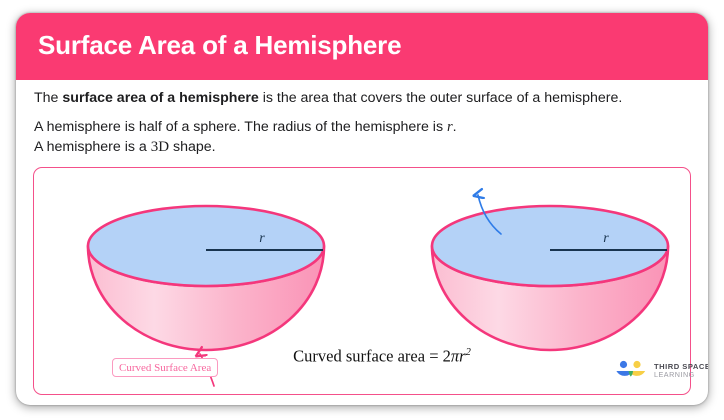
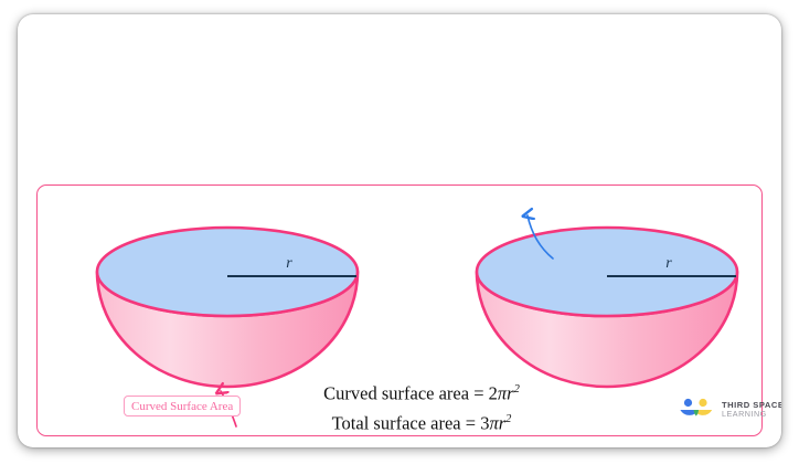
- Surface Area of a Hemisphere
- The surface area of a hemisphere is the area that covers the outer surface of a hemisphere.
- A hemisphere is half of a sphere. The radius of the hemisphere is r.
- A hemisphere is a 3D shape.
  r
  r
  Curved Surface Area
  Curved surface area = 2πr2
+ Total surface area = 3πr2
  THIRD SPACE
  LEARNING
